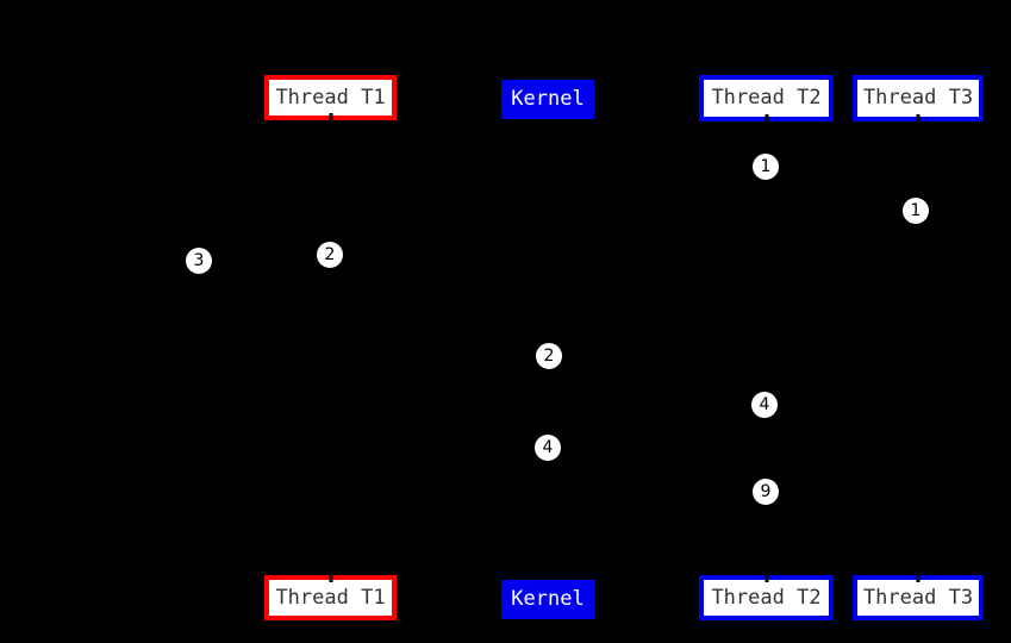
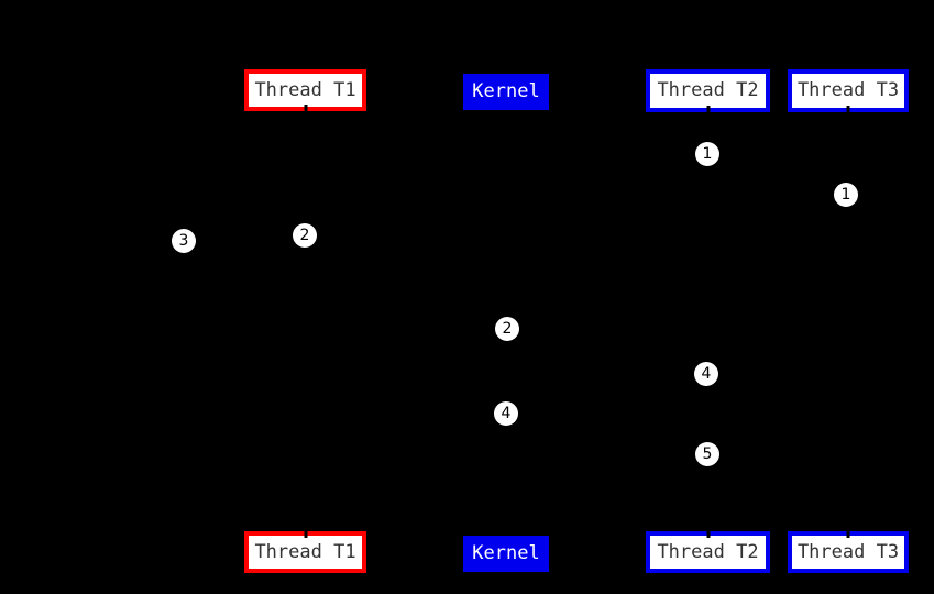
  Thread T1
  Kernel
  Thread T2
  Thread T3
  Thread T1
  Kernel
  Thread T2
  Thread T3
  1
  1
  3
  2
  2
  4
  4
- 9
+ 5
